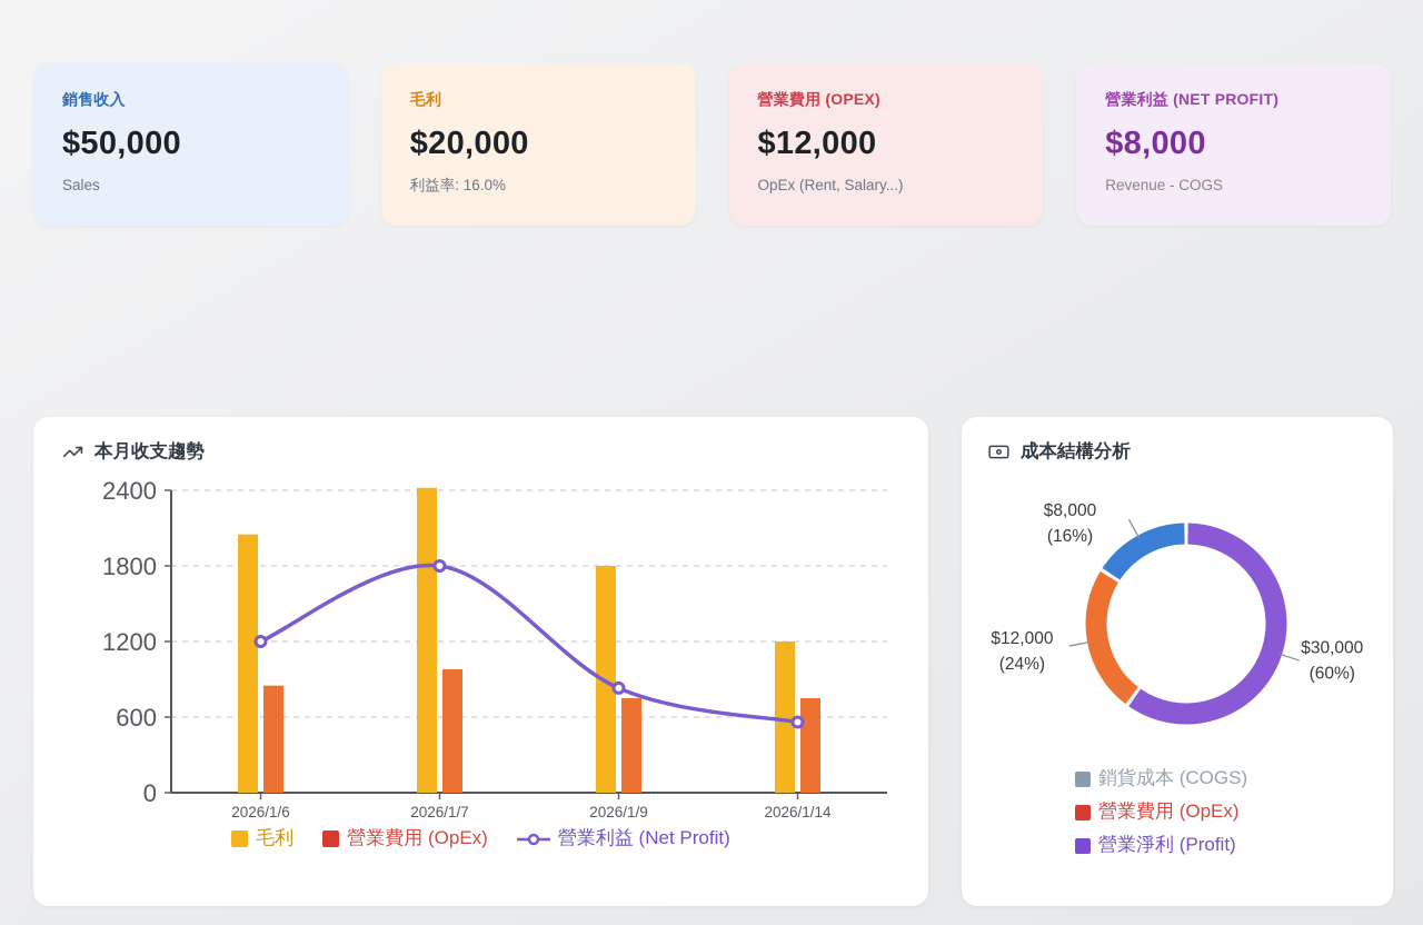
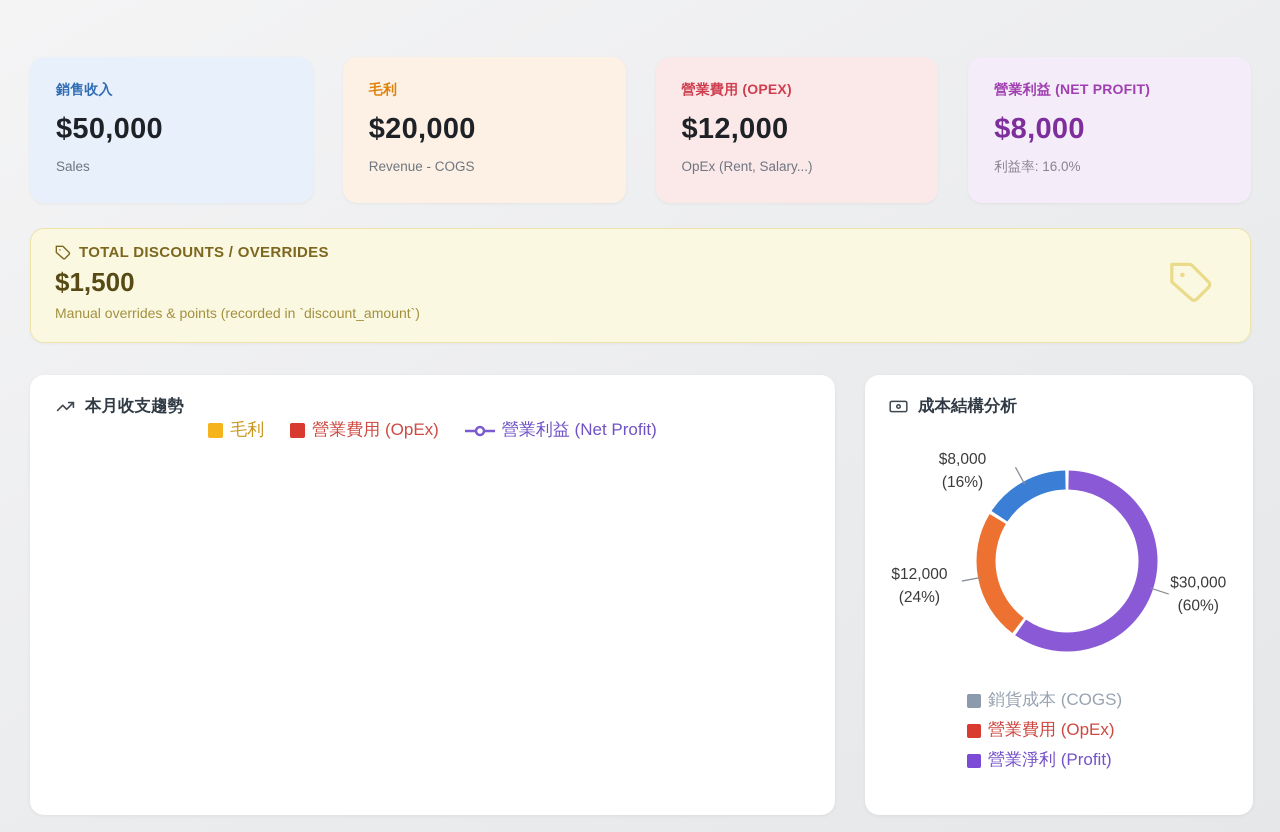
  銷售收入
  $50,000
  Sales
  毛利
  $20,000
- 利益率: 16.0%
+ Revenue - COGS
  營業費用 (OPEX)
  $12,000
  OpEx (Rent, Salary...)
  營業利益 (NET PROFIT)
  $8,000
- Revenue - COGS
+ 利益率: 16.0%
+ TOTAL DISCOUNTS / OVERRIDES
+ $1,500
+ Manual overrides & points (recorded in `discount_amount`)
  本月收支趨勢
- 0
- 600
- 1200
- 1800
- 2400
- 2026/1/6
- 2026/1/7
- 2026/1/9
- 2026/1/14
  毛利
  營業費用 (OpEx)
  營業利益 (Net Profit)
  成本結構分析
  $30,000 (60%)
  $12,000 (24%)
  $8,000 (16%)
  銷貨成本 (COGS)
  營業費用 (OpEx)
  營業淨利 (Profit)
